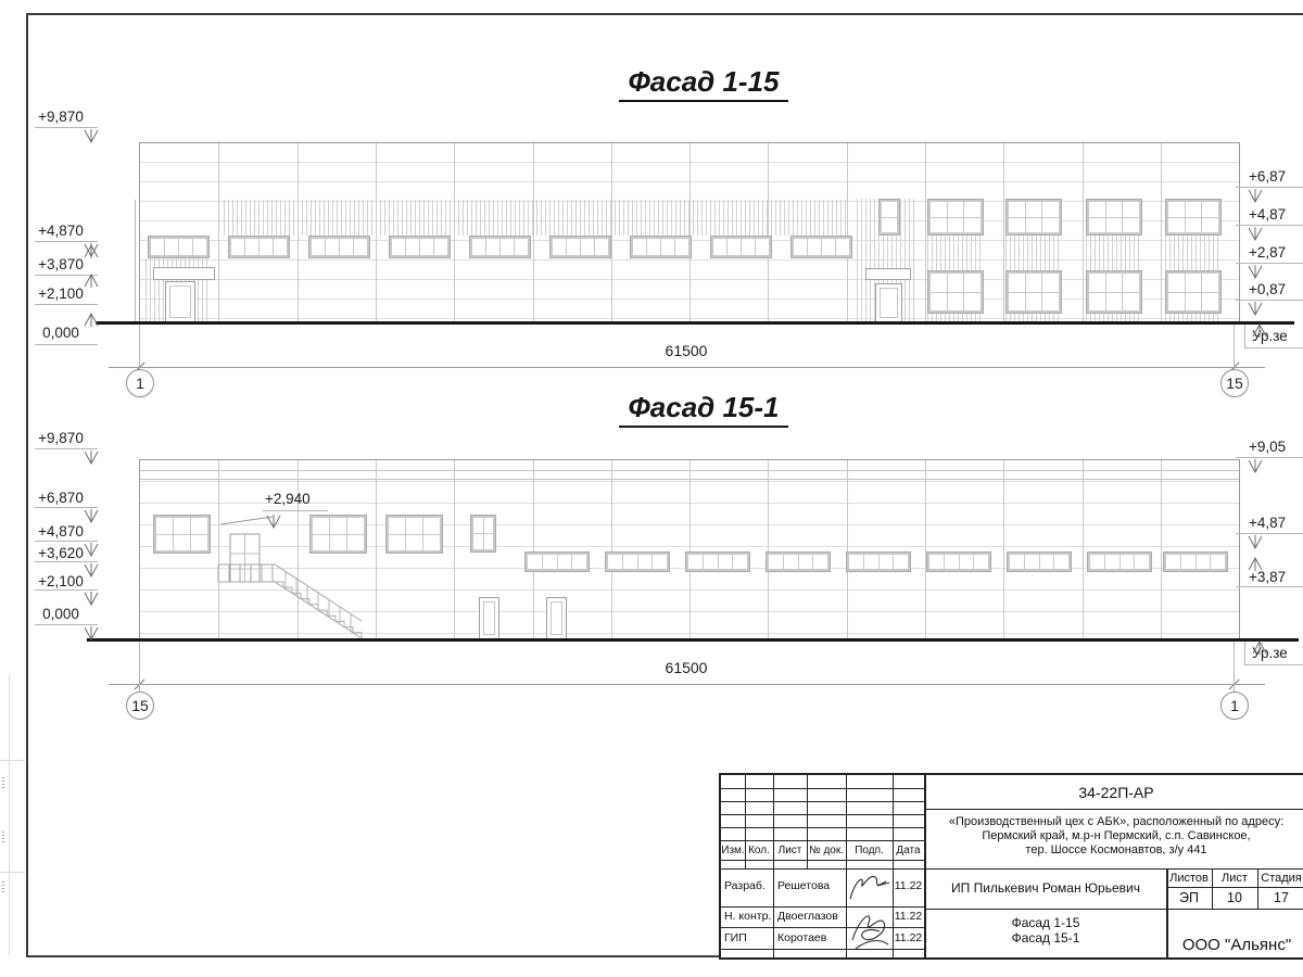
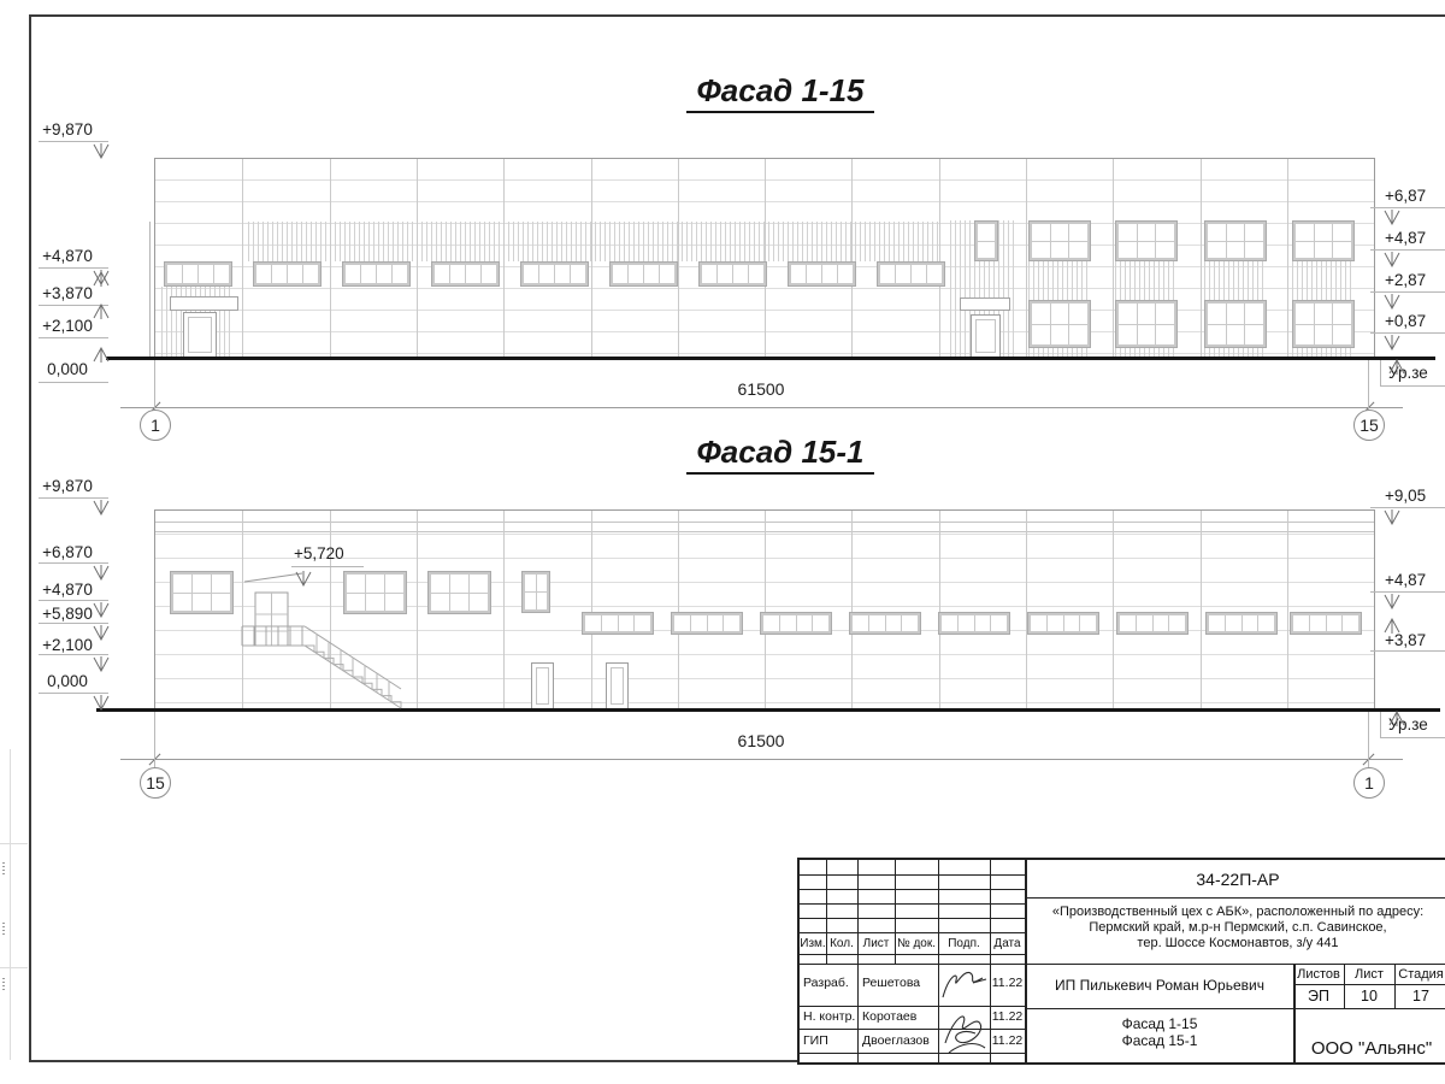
  Фасад 1-15
  Фасад 15-1
  +9,870
  +4,870
  +3,870
  +2,100
  0,000
  +6,87
  +4,87
  +2,87
  +0,87
  Ур.зе
  61500
  1
  15
  +9,870
  +6,870
  +4,870
- +3,620
+ +5,890
  +2,100
  0,000
  +9,05
  +4,87
  +3,87
  Ур.зе
  61500
  15
  1
- +2,940
+ +5,720
  Изм.
  Кол.
  Лист
  № док.
  Подп.
  Дата
  Разраб.
  Решетова
  11.22
  Н. контр.
- Двоеглазов
+ Коротаев
  11.22
  ГИП
- Коротаев
+ Двоеглазов
  11.22
  34-22П-АР
  «Производственный цех с АБК», расположенный по адресу:
  Пермский край, м.р-н Пермский, с.п. Савинское,
  тер. Шоссе Космонавтов, з/у 441
  ИП Пилькевич Роман Юрьевич
  Листов
  Лист
  Стадия
  ЭП
  10
  17
  Фасад 1-15
  Фасад 15-1
  ООО "Альянс"
